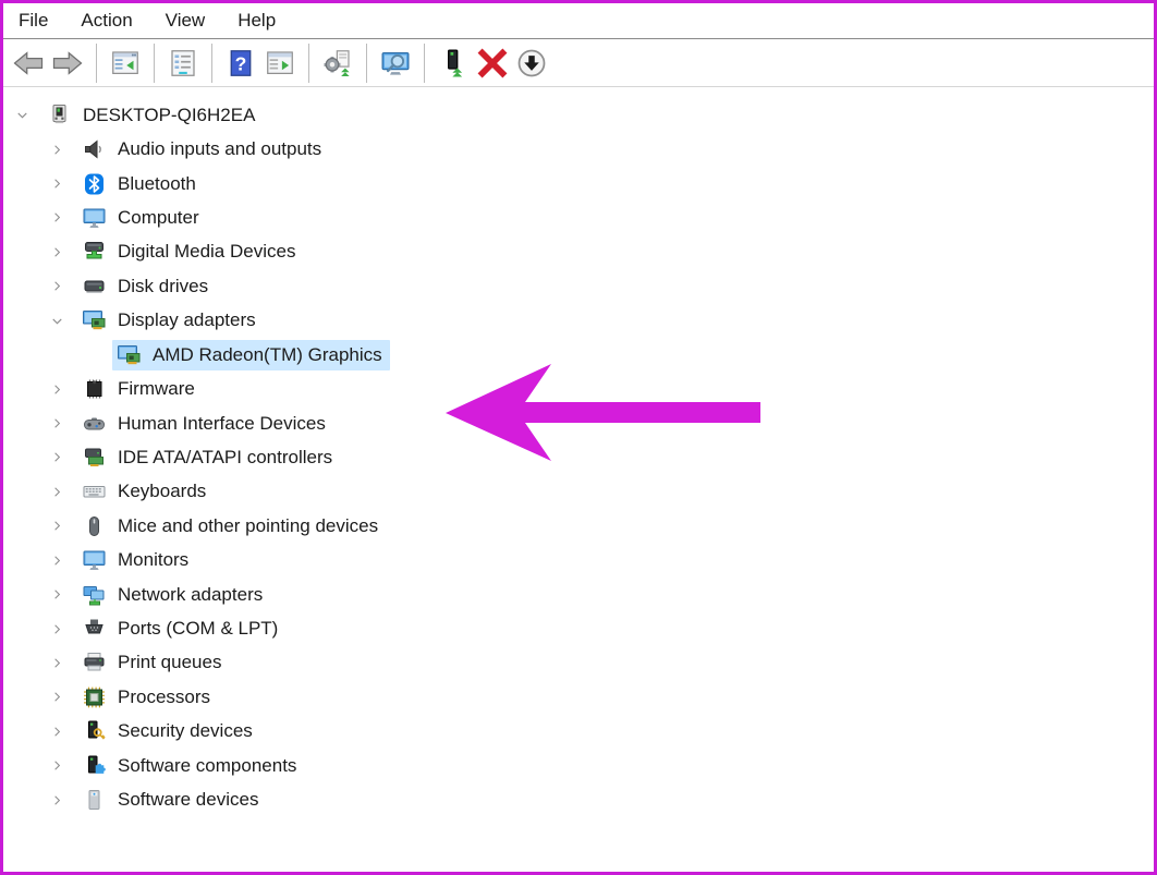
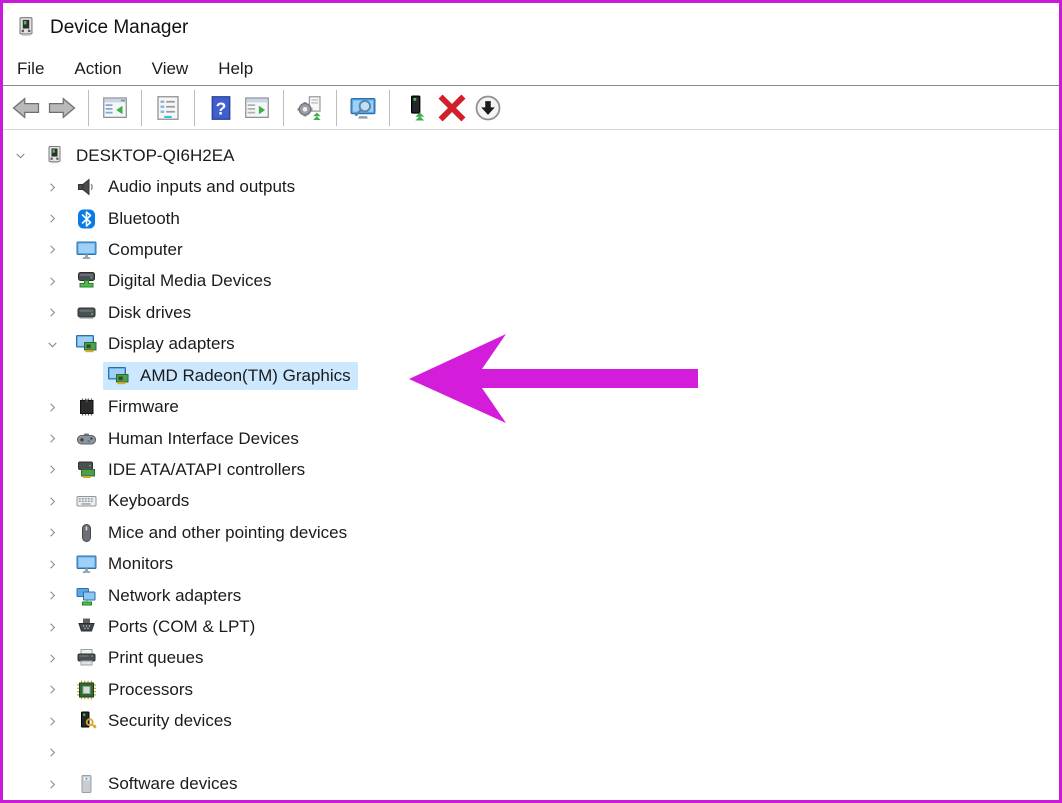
+ Device Manager
  File
  Action
  View
  Help
  DESKTOP-QI6H2EA
  Audio inputs and outputs
  Bluetooth
  Computer
  Digital Media Devices
  Disk drives
  Display adapters
  AMD Radeon(TM) Graphics
  Firmware
  Human Interface Devices
  IDE ATA/ATAPI controllers
  Keyboards
  Mice and other pointing devices
  Monitors
  Network adapters
  Ports (COM & LPT)
  Print queues
  Processors
  Security devices
- Software components
  Software devices
